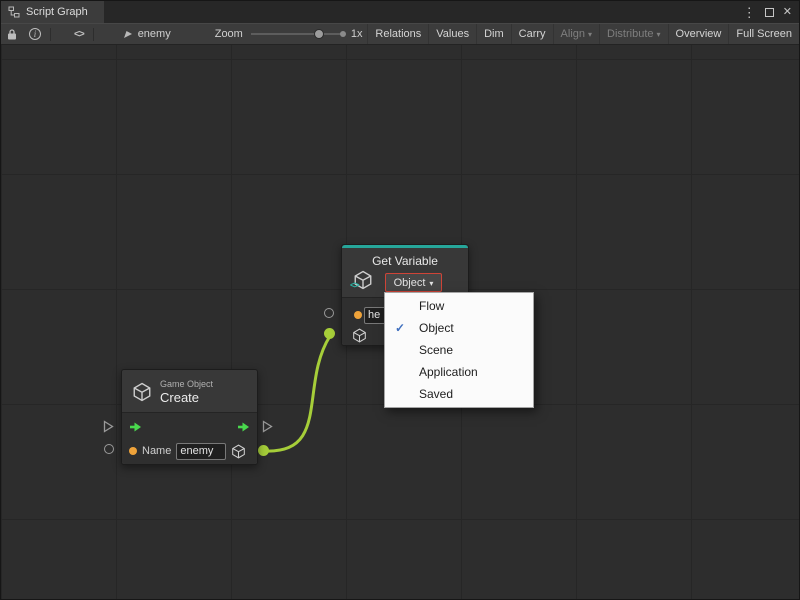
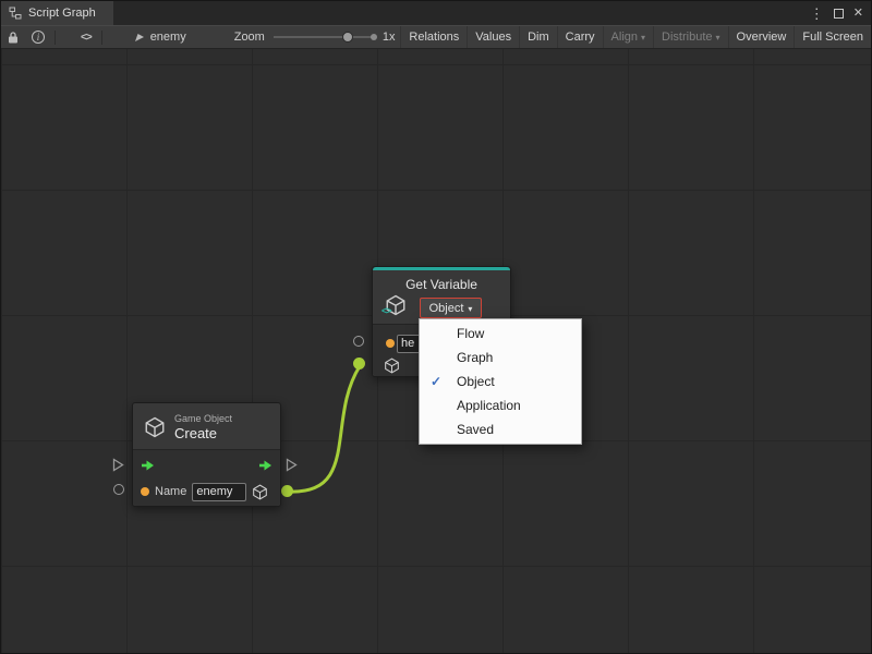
  Script Graph
  ⋮
  ✕
  i
  <>
  enemy
  Zoom
  1x
  Relations
  Values
  Dim
  Carry
  Align
  ▾
  Distribute
  ▾
  Overview
  Full Screen
  Game Object
  Create
  Name
  enemy
  Get Variable
  <>
  Object
  ▾
  he
  Flow
+ Graph
  ✓
  Object
- Scene
  Application
  Saved
